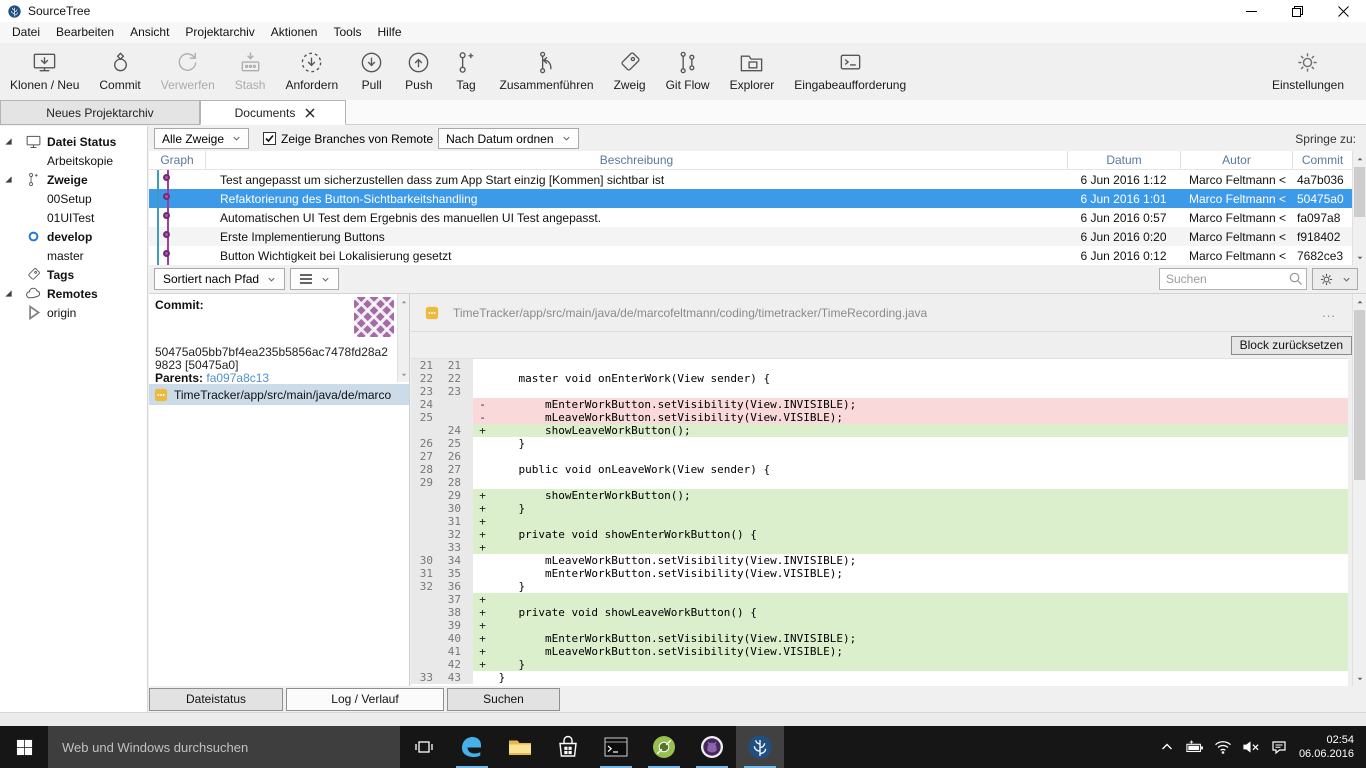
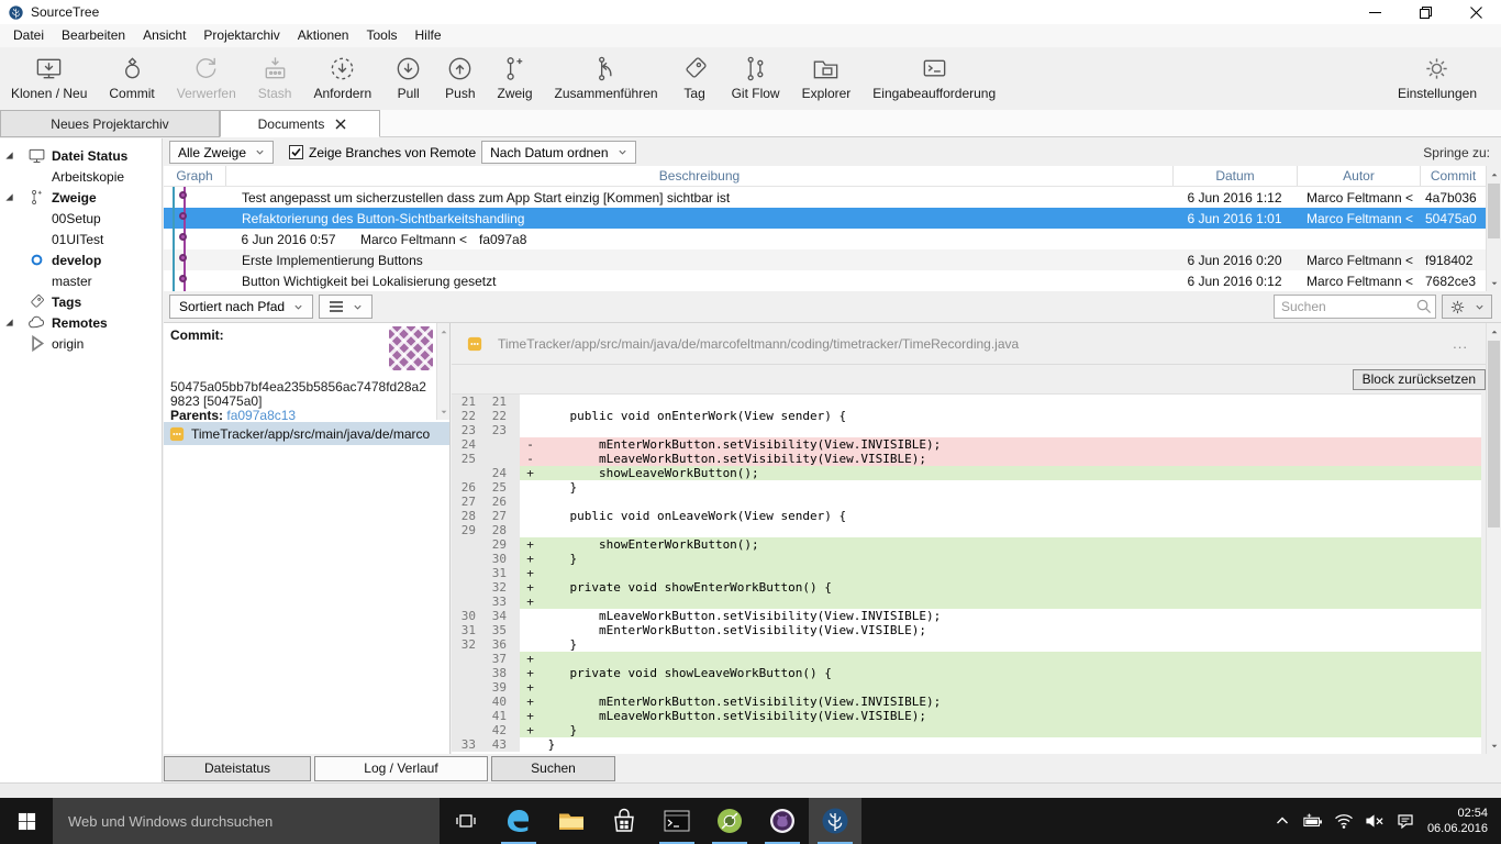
  SourceTree
  Datei
  Bearbeiten
  Ansicht
  Projektarchiv
  Aktionen
  Tools
  Hilfe
  Klonen / Neu
  Commit
  Verwerfen
  Stash
  Anfordern
  Pull
  Push
- Tag
+ Zweig
  Zusammenführen
- Zweig
+ Tag
  Git Flow
  Explorer
  Eingabeaufforderung
  Einstellungen
  Neues Projektarchiv
  Documents
  Datei Status
  Arbeitskopie
  Zweige
  00Setup
  01UITest
  develop
  master
  Tags
  Remotes
  origin
  Alle Zweige
  Zeige Branches von Remote
  Nach Datum ordnen
  Springe zu:
  Graph
  Beschreibung
  Datum
  Autor
  Commit
  Test angepasst um sicherzustellen dass zum App Start einzig [Kommen] sichtbar ist
  6 Jun 2016 1:12
  Marco Feltmann <
  4a7b036
  Refaktorierung des Button-Sichtbarkeitshandling
  6 Jun 2016 1:01
  Marco Feltmann <
  50475a0
- Automatischen UI Test dem Ergebnis des manuellen UI Test angepasst.
  6 Jun 2016 0:57
  Marco Feltmann <
  fa097a8
  Erste Implementierung Buttons
  6 Jun 2016 0:20
  Marco Feltmann <
  f918402
  Button Wichtigkeit bei Lokalisierung gesetzt
  6 Jun 2016 0:12
  Marco Feltmann <
  7682ce3
  Sortiert nach Pfad
  Suchen
  Commit:
  50475a05bb7bf4ea235b5856ac7478fd28a29823 [50475a0]
  Parents: fa097a8c13
  TimeTracker/app/src/main/java/de/marco
  TimeTracker/app/src/main/java/de/marcofeltmann/coding/timetracker/TimeRecording.java
  ...
  Block zurücksetzen
  21
  21
  22
  22
- master void onEnterWork(View sender) {
+ public void onEnterWork(View sender) {
  23
  23
  24
  -
  mEnterWorkButton.setVisibility(View.INVISIBLE);
  25
  -
  mLeaveWorkButton.setVisibility(View.VISIBLE);
  24
  +
  showLeaveWorkButton();
  26
  25
  }
  27
  26
  28
  27
  public void onLeaveWork(View sender) {
  29
  28
  29
  +
  showEnterWorkButton();
  30
  +
  }
  31
  +
  32
  +
  private void showEnterWorkButton() {
  33
  +
  30
  34
  mLeaveWorkButton.setVisibility(View.INVISIBLE);
  31
  35
  mEnterWorkButton.setVisibility(View.VISIBLE);
  32
  36
  }
  37
  +
  38
  +
  private void showLeaveWorkButton() {
  39
  +
  40
  +
  mEnterWorkButton.setVisibility(View.INVISIBLE);
  41
  +
  mLeaveWorkButton.setVisibility(View.VISIBLE);
  42
  +
  }
  33
  43
  }
  Dateistatus
  Log / Verlauf
  Suchen
  Web und Windows durchsuchen
  02:54
  06.06.2016
